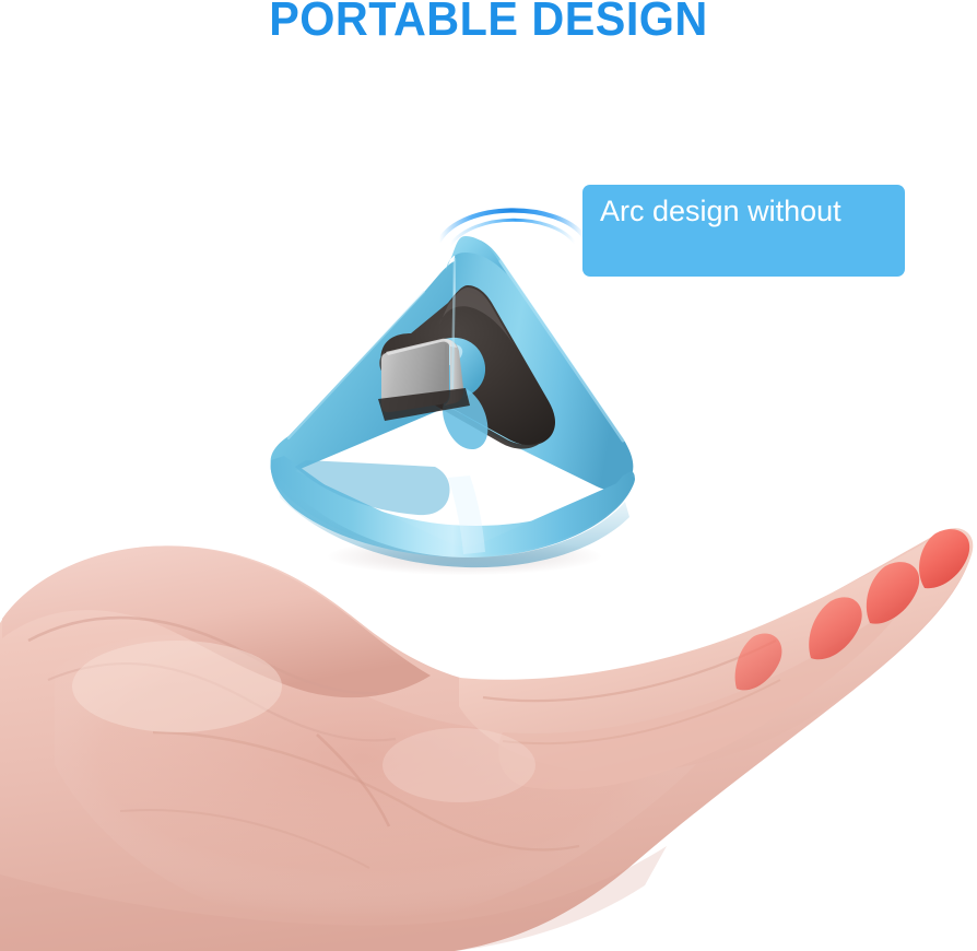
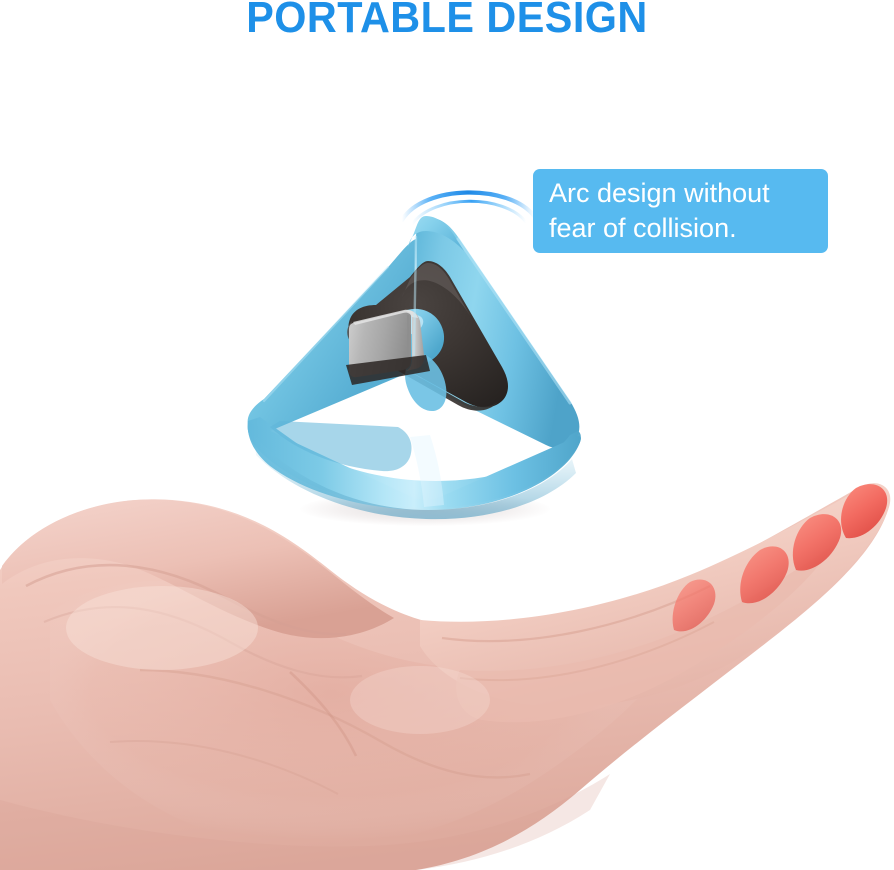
  PORTABLE DESIGN
  Arc design without
+ fear of collision.
